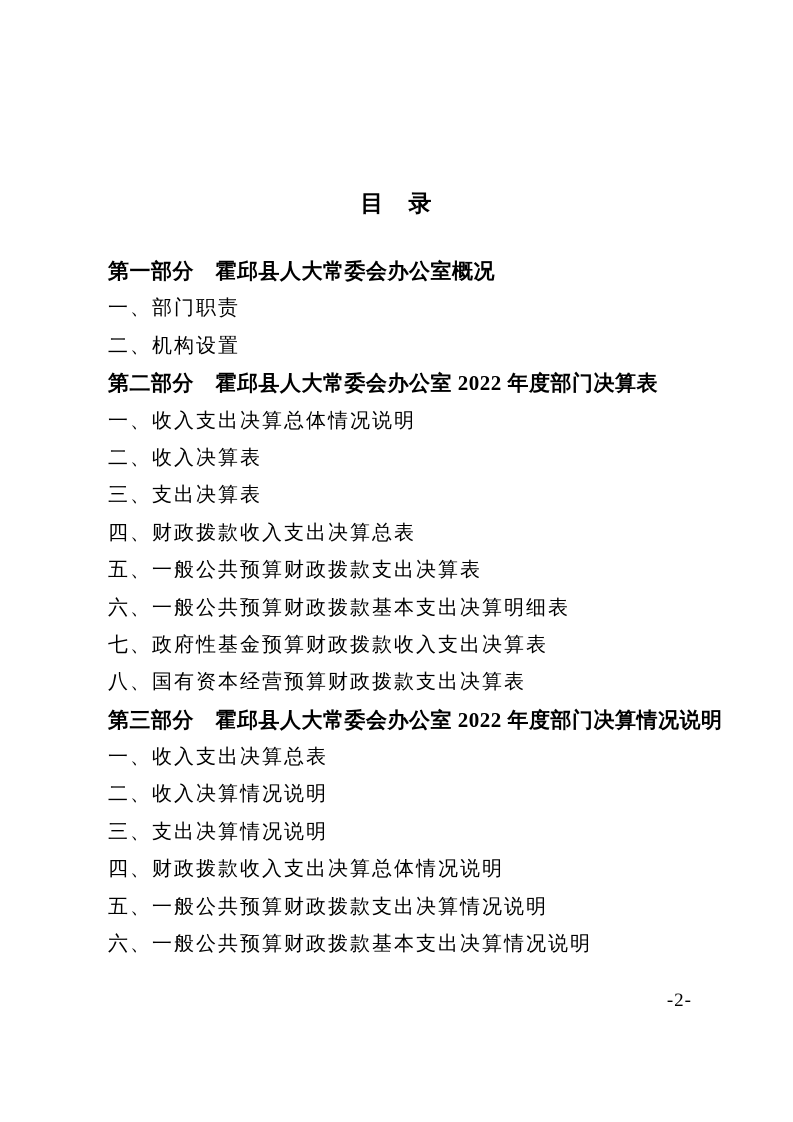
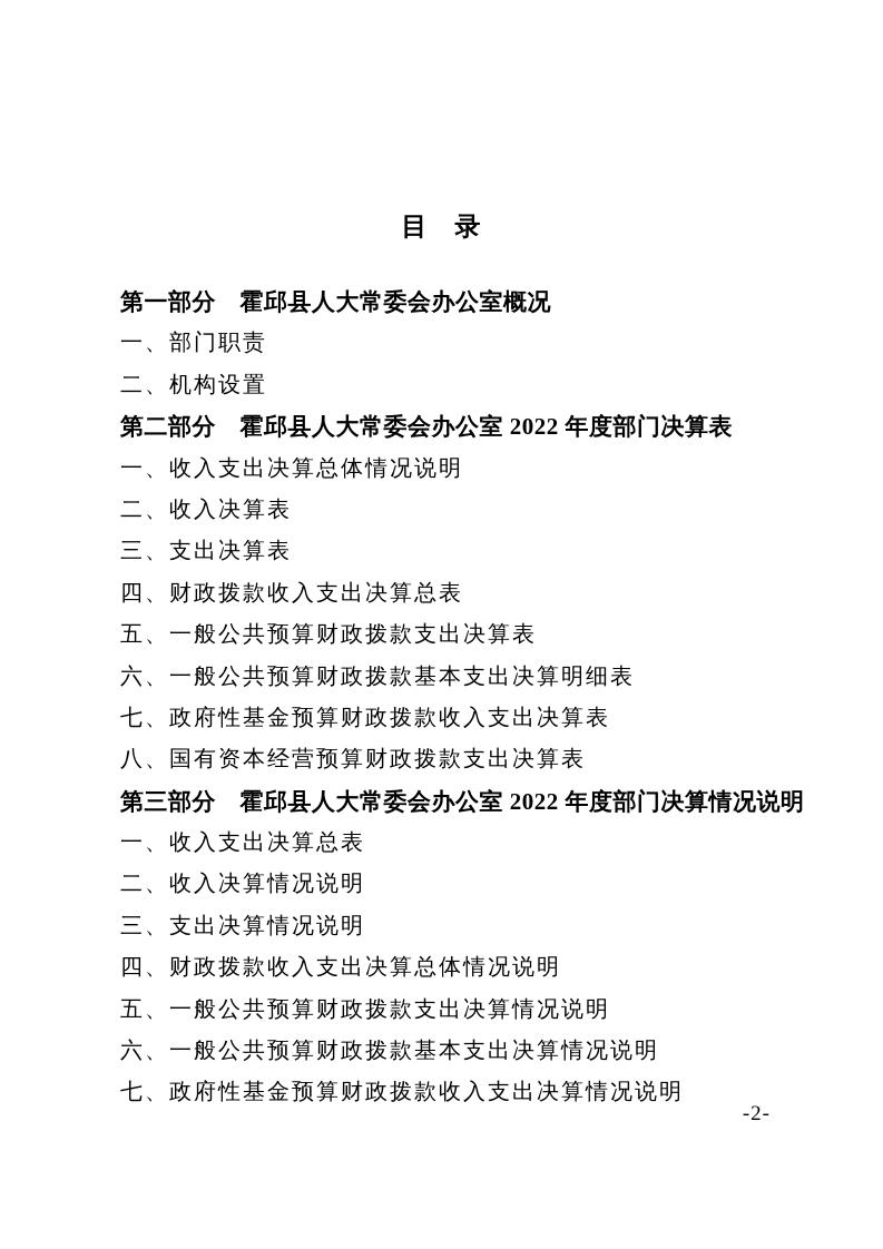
  目 录
  第一部分 霍邱县人大常委会办公室概况
  一、部门职责
  二、机构设置
  第二部分 霍邱县人大常委会办公室 2022 年度部门决算表
  一、收入支出决算总体情况说明
  二、收入决算表
  三、支出决算表
  四、财政拨款收入支出决算总表
  五、一般公共预算财政拨款支出决算表
  六、一般公共预算财政拨款基本支出决算明细表
  七、政府性基金预算财政拨款收入支出决算表
  八、国有资本经营预算财政拨款支出决算表
  第三部分 霍邱县人大常委会办公室 2022 年度部门决算情况说明
  一、收入支出决算总表
  二、收入决算情况说明
  三、支出决算情况说明
  四、财政拨款收入支出决算总体情况说明
  五、一般公共预算财政拨款支出决算情况说明
  六、一般公共预算财政拨款基本支出决算情况说明
+ 七、政府性基金预算财政拨款收入支出决算情况说明
  -2-
